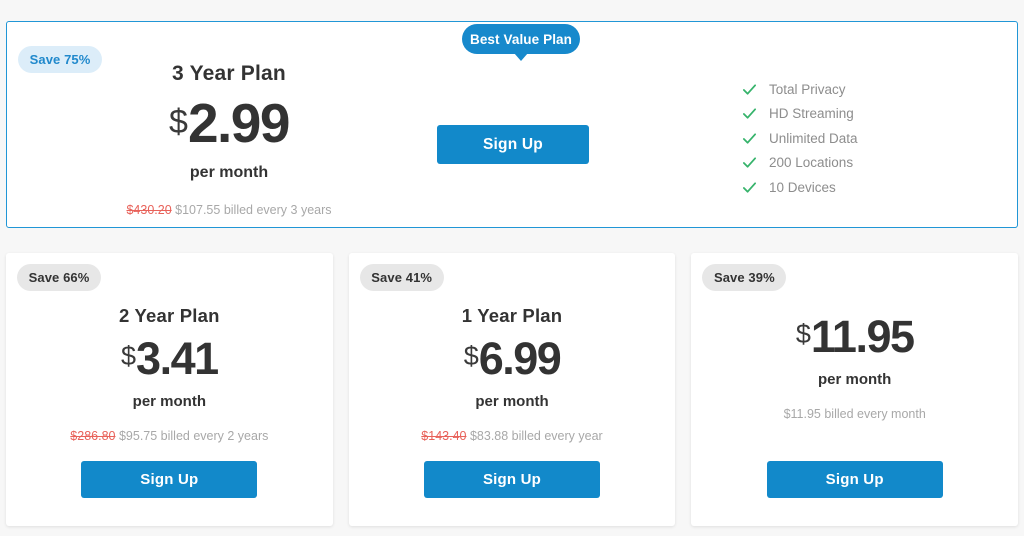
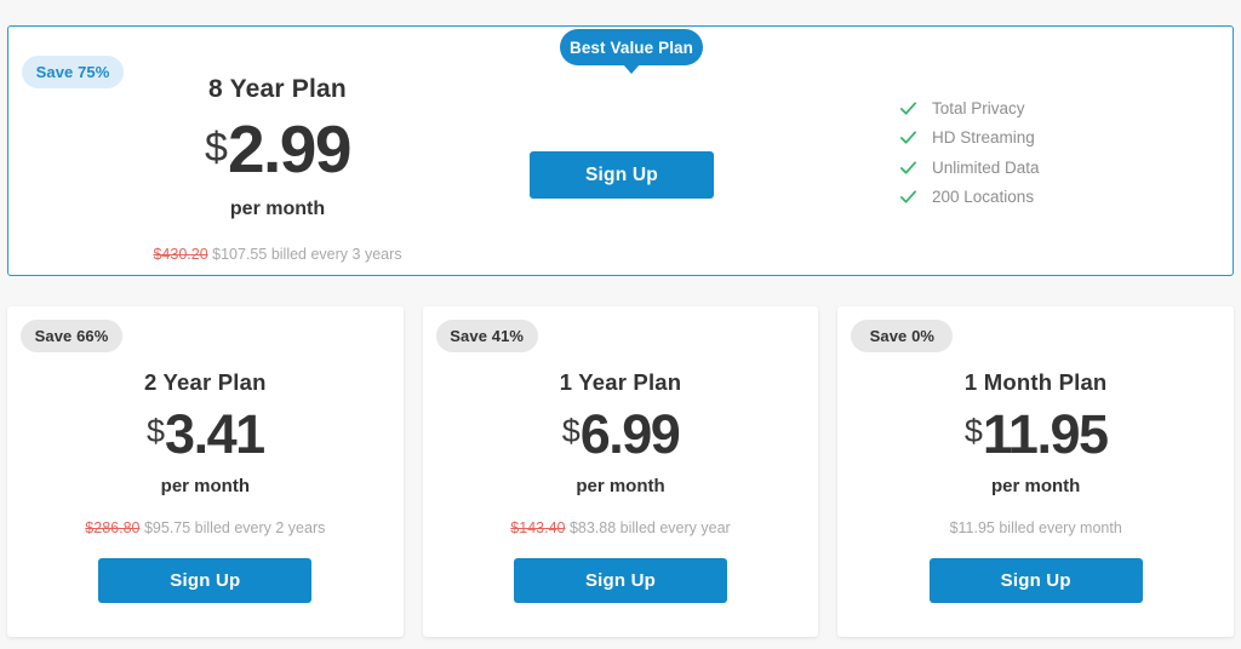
  Best Value Plan
  Save 75%
- 3 Year Plan
+ 8 Year Plan
  $
  2.99
  per month
  $430.20 $107.55 billed every 3 years
  Sign Up
  Total Privacy
  HD Streaming
  Unlimited Data
  200 Locations
- 10 Devices
  Save 66%
  2 Year Plan
  $
  3.41
  per month
  $286.80 $95.75 billed every 2 years
  Sign Up
  Save 41%
  1 Year Plan
  $
  6.99
  per month
  $143.40 $83.88 billed every year
  Sign Up
- Save 39%
+ Save 0%
+ 1 Month Plan
  $
  11.95
  per month
  $11.95 billed every month
  Sign Up
